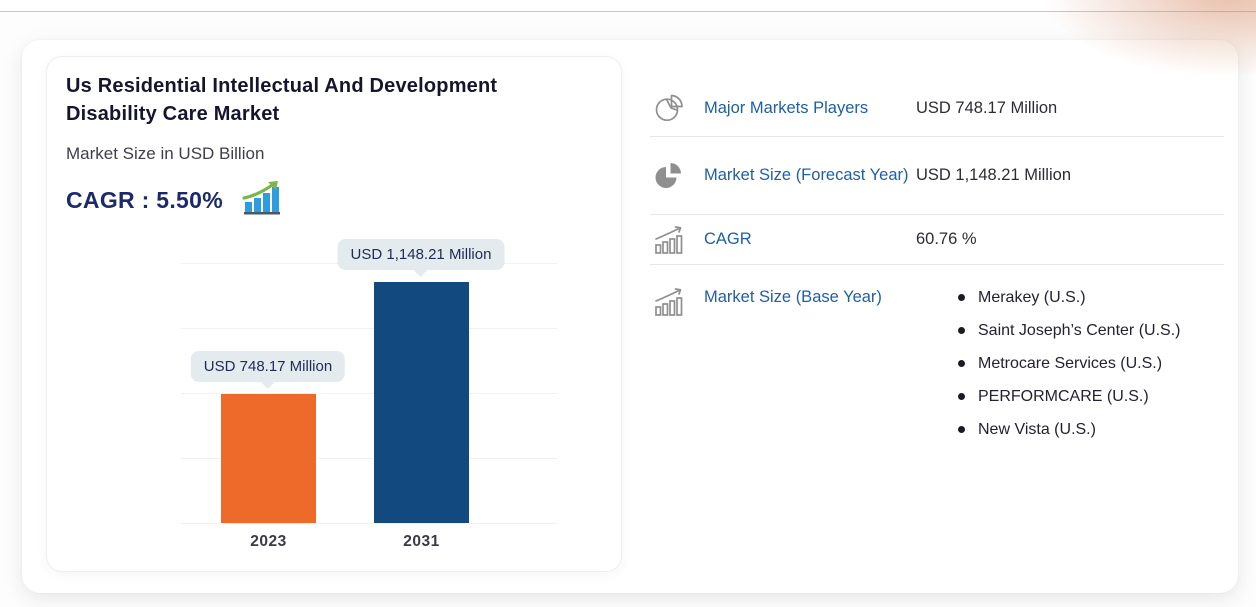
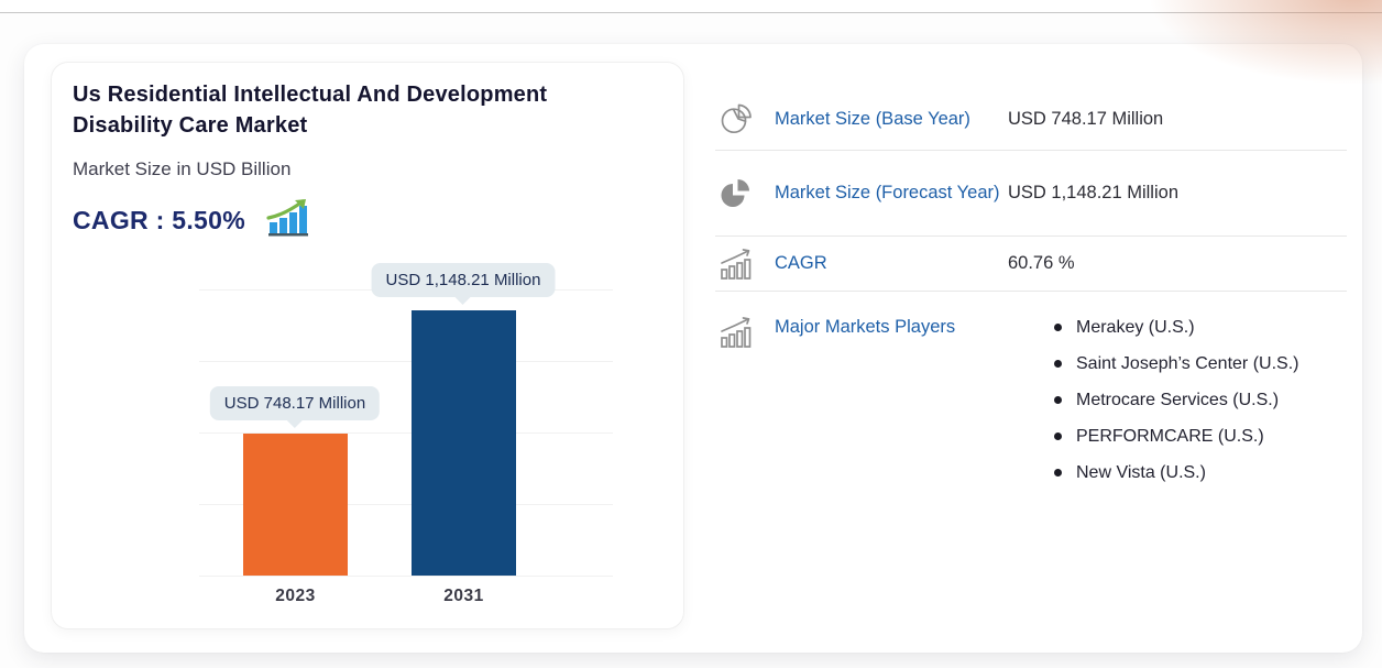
  Us Residential Intellectual And Development Disability Care Market
  Market Size in USD Billion
  CAGR : 5.50%
  USD 748.17 Million
  USD 1,148.21 Million
  2023
  2031
- Major Markets Players
+ Market Size (Base Year)
  USD 748.17 Million
  Market Size (Forecast Year)
  USD 1,148.21 Million
  CAGR
  60.76 %
- Market Size (Base Year)
+ Major Markets Players
  Merakey (U.S.)
  Saint Joseph’s Center (U.S.)
  Metrocare Services (U.S.)
  PERFORMCARE (U.S.)
  New Vista (U.S.)
